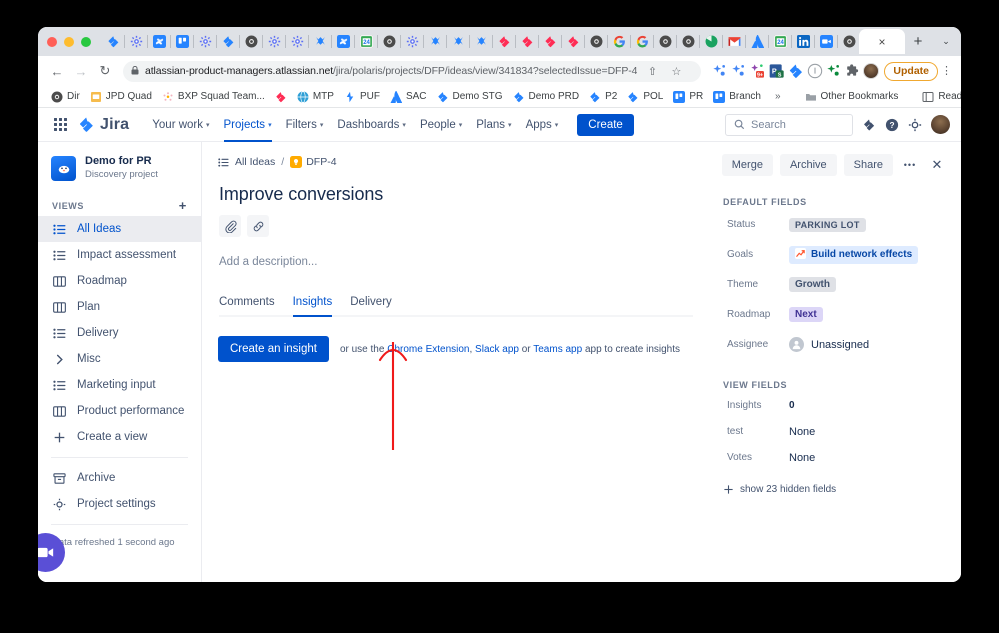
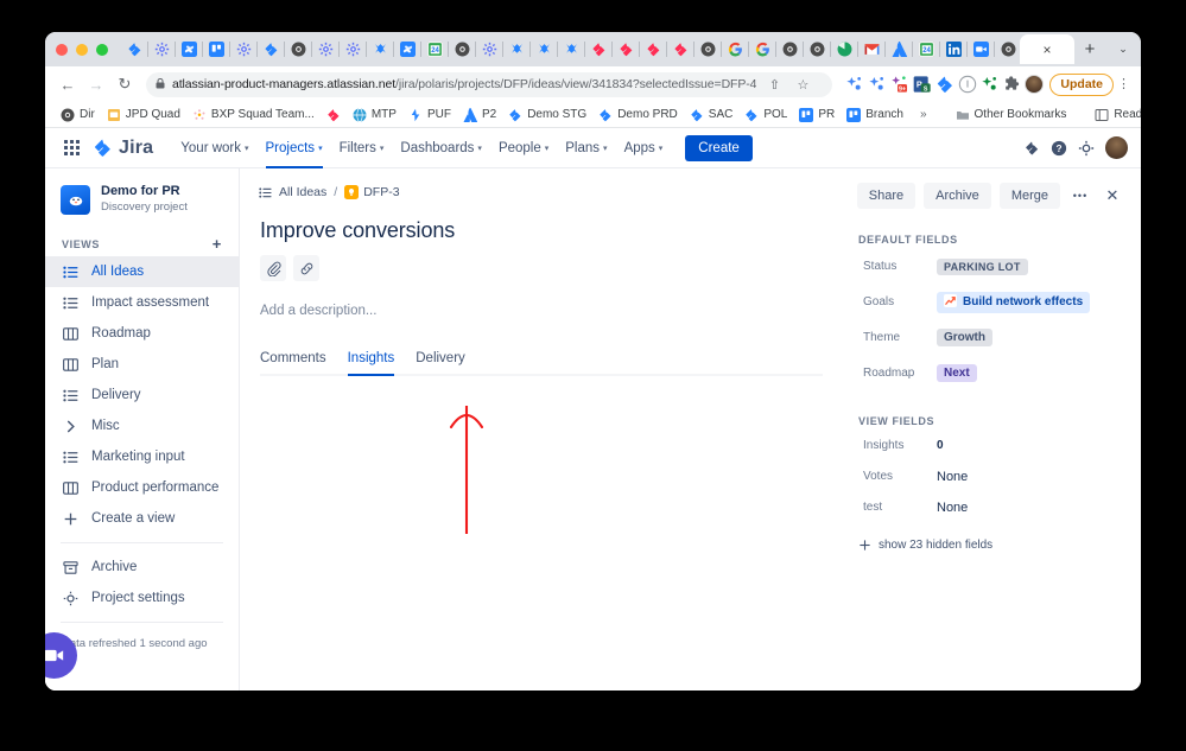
  ×
  +
  ⌄
  ←
  →
  ↻
  atlassian-product-managers.atlassian.net/jira/polaris/projects/DFP/ideas/view/341834?selectedIssue=DFP-4
  ⇧
  ☆
  P
  Update
  ⋮
  Dir
  JPD Quad
  BXP Squad Team...
  MTP
  PUF
- SAC
+ P2
  Demo STG
  Demo PRD
- P2
+ SAC
  POL
  PR
  Branch
  »
  Other Bookmarks
  Jira
  Your work
  Projects
  Filters
  Dashboards
  People
  Plans
  Apps
  Create
- Search
  ?
  Demo for PR
  Discovery project
  VIEWS
  +
  All Ideas
  Impact assessment
  Roadmap
  Plan
  Delivery
  Misc
  Marketing input
  Product performance
  Create a view
  Archive
  Project settings
  ta refreshed 1 second ago
  All Ideas
  /
- DFP-4
+ DFP-3
  Improve conversions
  Add a description...
  Comments
  Insights
  Delivery
- Create an insight
- or use the Chrome Extension, Slack app or Teams app app to create insights
- Merge
+ Share
  Archive
- Share
+ Merge
  •••
  ✕
  DEFAULT FIELDS
  Status
  PARKING LOT
  Goals
  Build network effects
  Theme
  Growth
  Roadmap
  Next
- Assignee
- Unassigned
  VIEW FIELDS
  Insights
  0
- test
+ Votes
  None
- Votes
+ test
  None
  show 23 hidden fields
